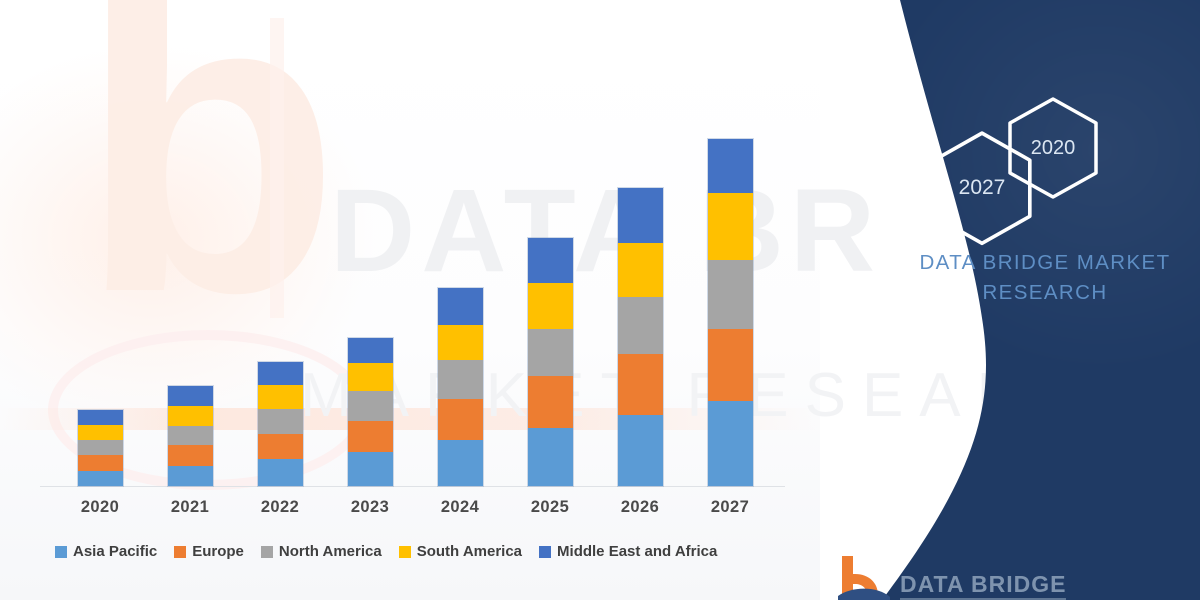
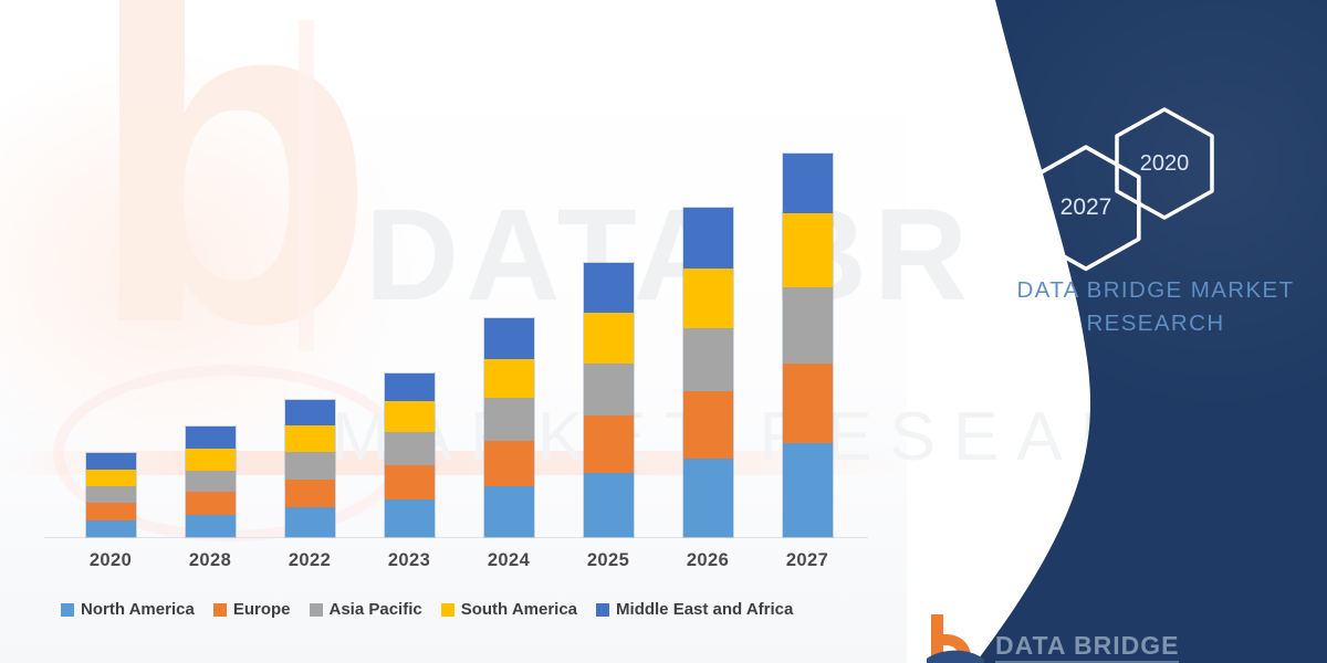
  b
  DATAR
  2020
- 2021
+ 2028
  2022
  2023
  2024
  2025
  2026
  2027
- Asia Pacific
+ North America
  Europe
- North America
+ Asia Pacific
  South America
  Middle East and Africa
  2027
  2020
  DATA BRIDGE MARKET
  RESEARCH
  DATA BRIDGE
